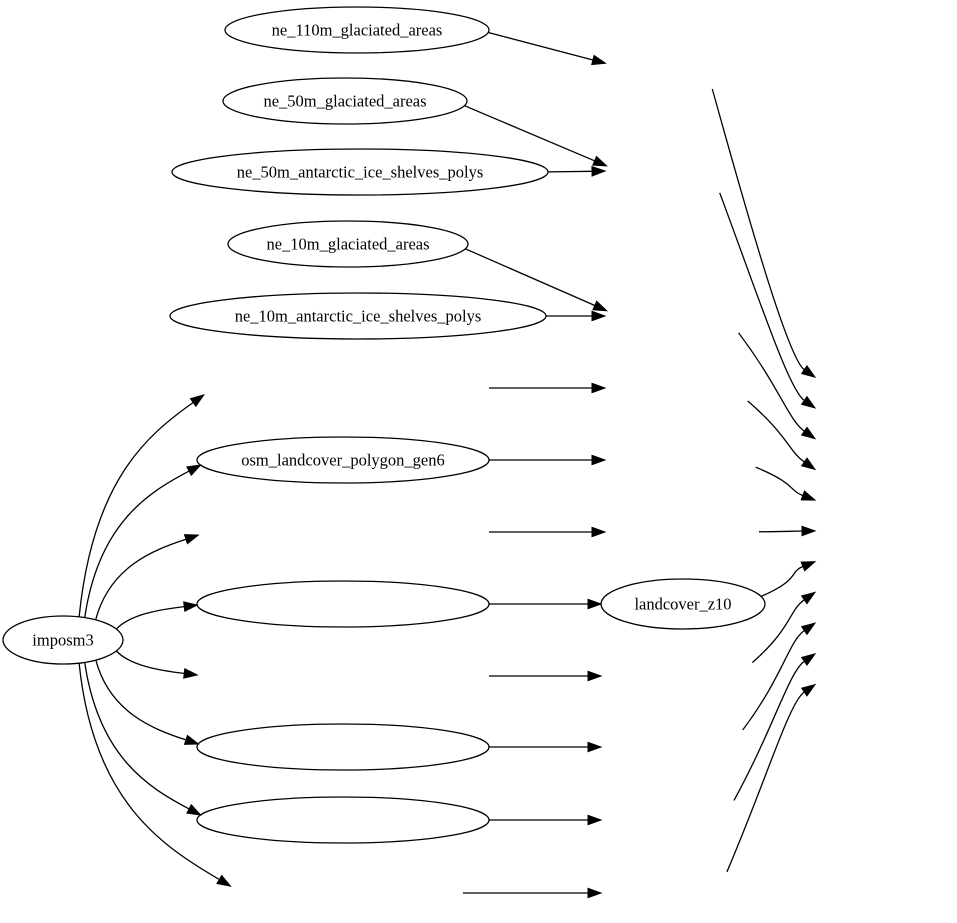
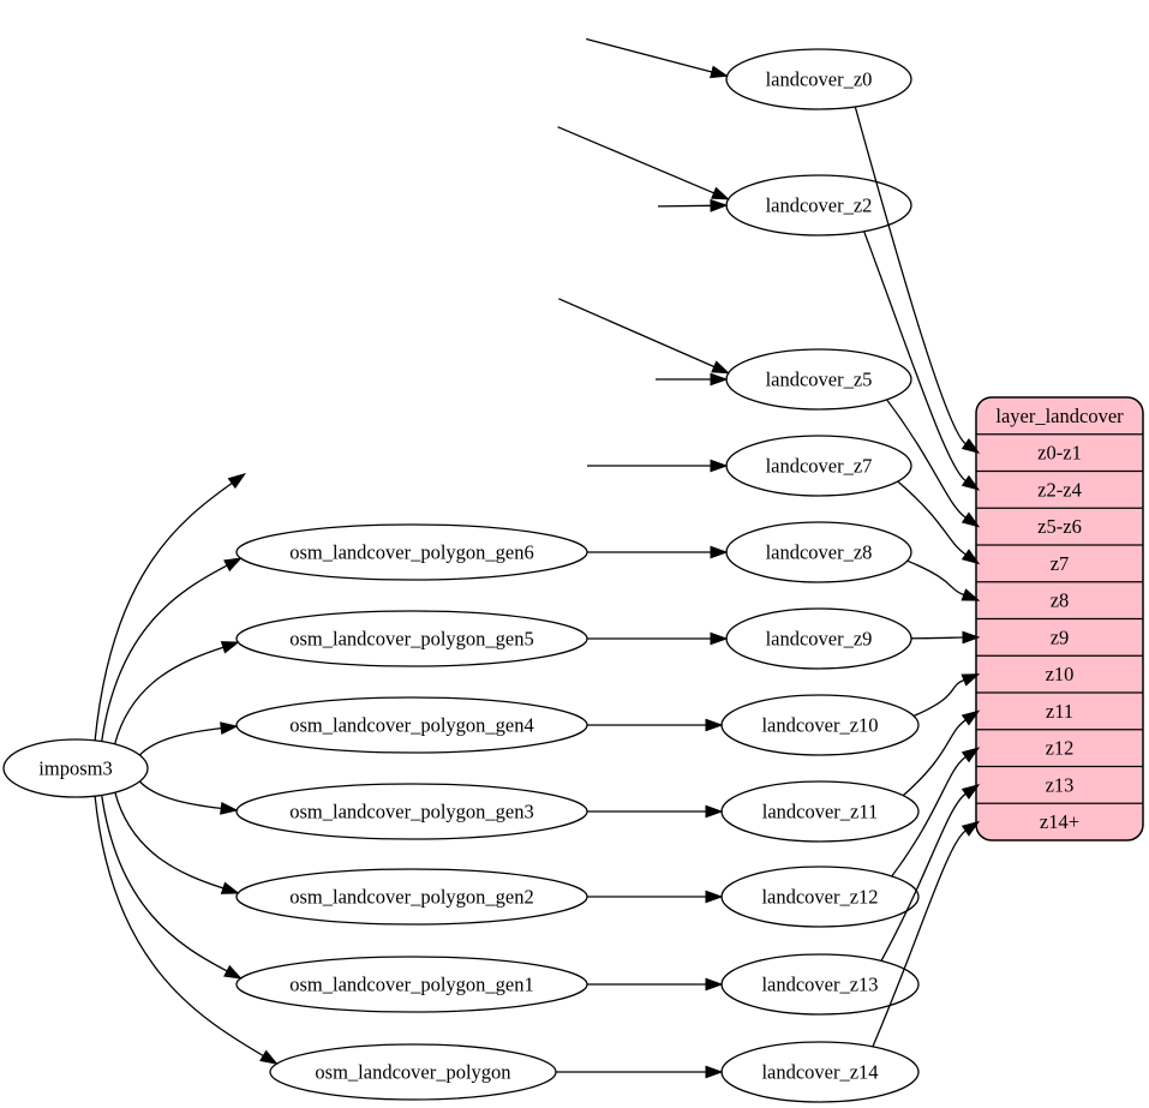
  imposm3
- ne_110m_glaciated_areas
- ne_50m_glaciated_areas
- ne_50m_antarctic_ice_shelves_polys
- ne_10m_glaciated_areas
- ne_10m_antarctic_ice_shelves_polys
  osm_landcover_polygon_gen6
+ osm_landcover_polygon_gen5
+ osm_landcover_polygon_gen4
+ osm_landcover_polygon_gen3
+ osm_landcover_polygon_gen2
+ osm_landcover_polygon_gen1
+ osm_landcover_polygon
+ landcover_z0
+ landcover_z2
+ landcover_z5
+ landcover_z7
+ landcover_z8
+ landcover_z9
  landcover_z10
+ landcover_z11
+ landcover_z12
+ landcover_z13
+ landcover_z14
+ layer_landcover
+ z0-z1
+ z2-z4
+ z5-z6
+ z7
+ z8
+ z9
+ z10
+ z11
+ z12
+ z13
+ z14+
